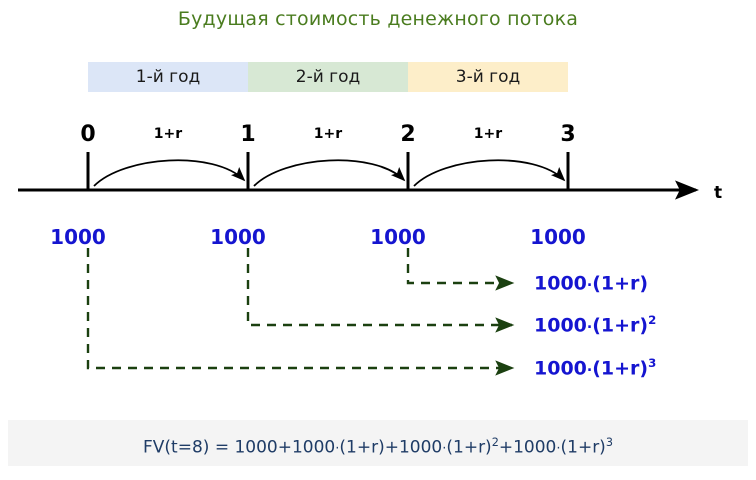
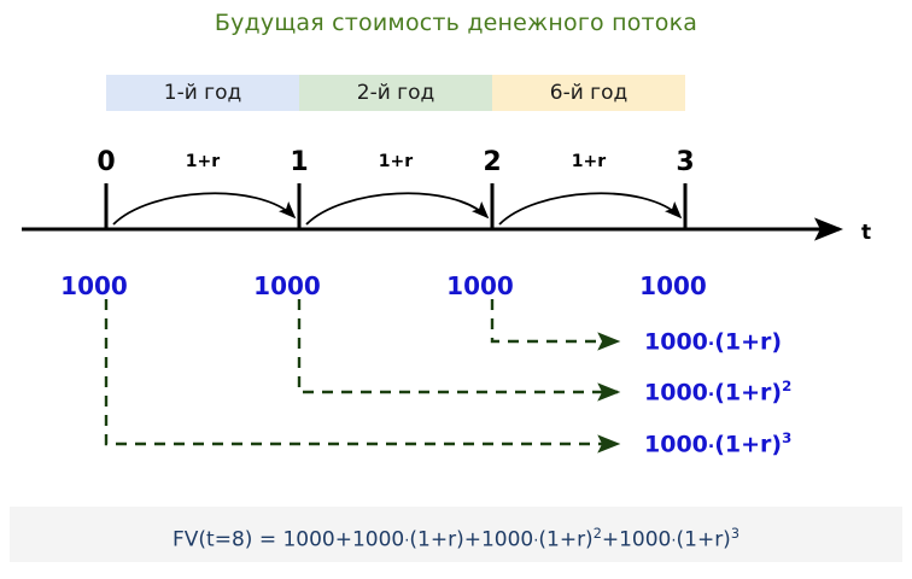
  Будущая стоимость денежного потока
  1-й год
  2-й год
- 3-й год
+ 6-й год
  0
  1
  2
  3
  1+r
  1+r
  1+r
  t
  1000
  1000
  1000
  1000
  1000·(1+r)
  1000·(1+r)2
  1000·(1+r)3
  FV(t=8) = 1000+1000·(1+r)+1000·(1+r)2+1000·(1+r)3
